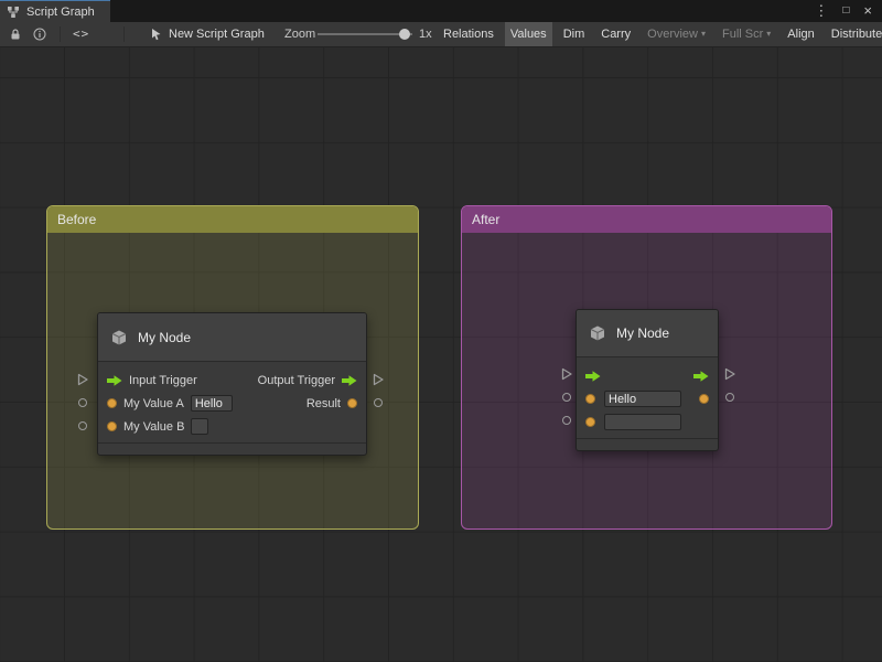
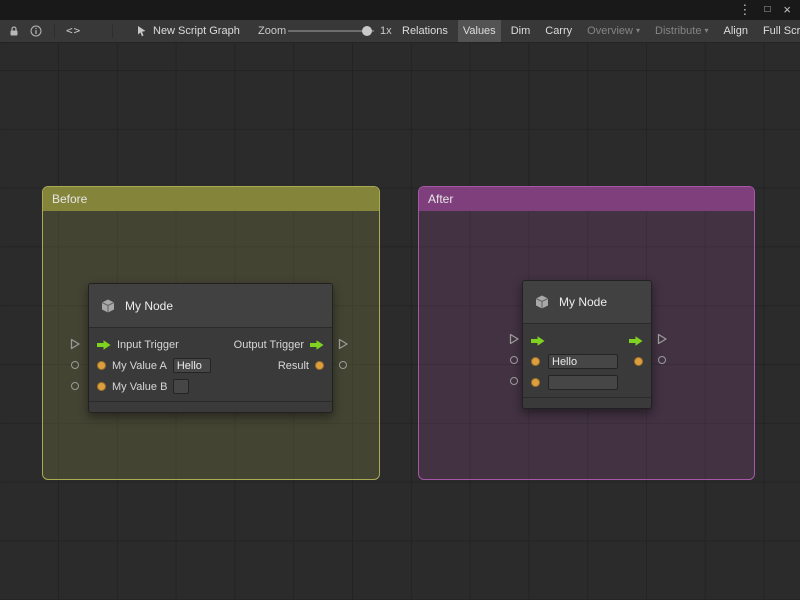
- Script Graph
  ⋮
  □
  ×
  <>
  New Script Graph
  Zoom
  1x
  Relations
  Values
  Dim
  Carry
  Overview
  ▾
- Full Scr
+ Distribute
  ▾
  Align
- Distribute
+ Full Scr
  Before
  After
  My Node
  Input Trigger
  Output Trigger
  My Value A
  Hello
  Result
  My Value B
  My Node
  Hello
